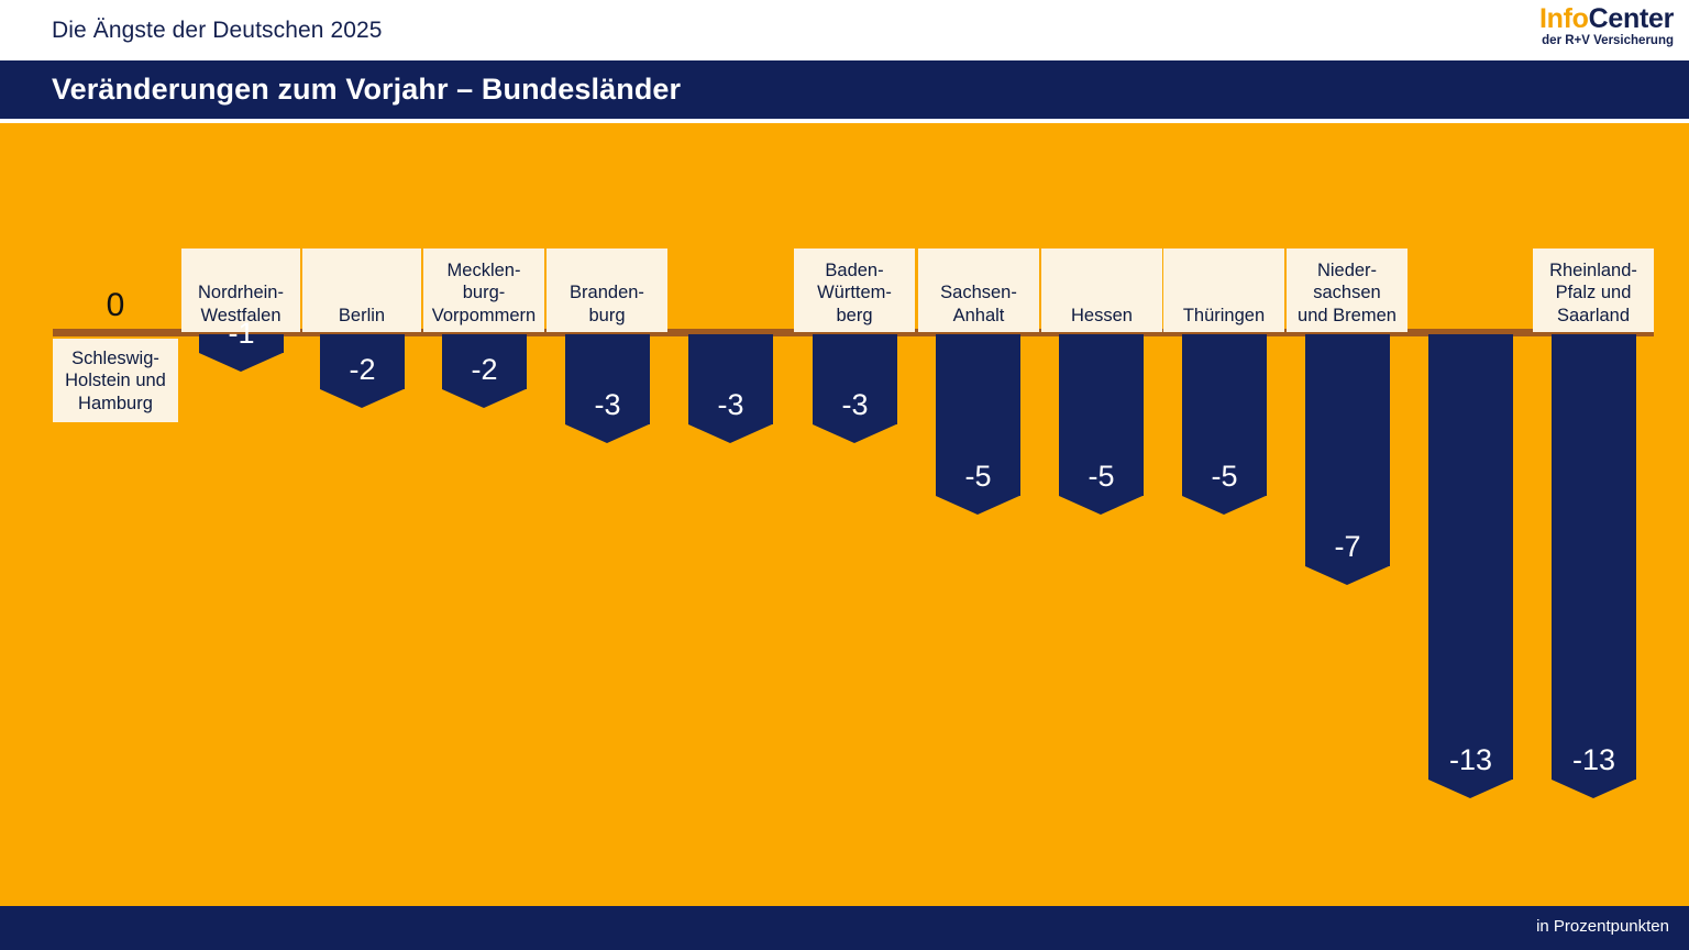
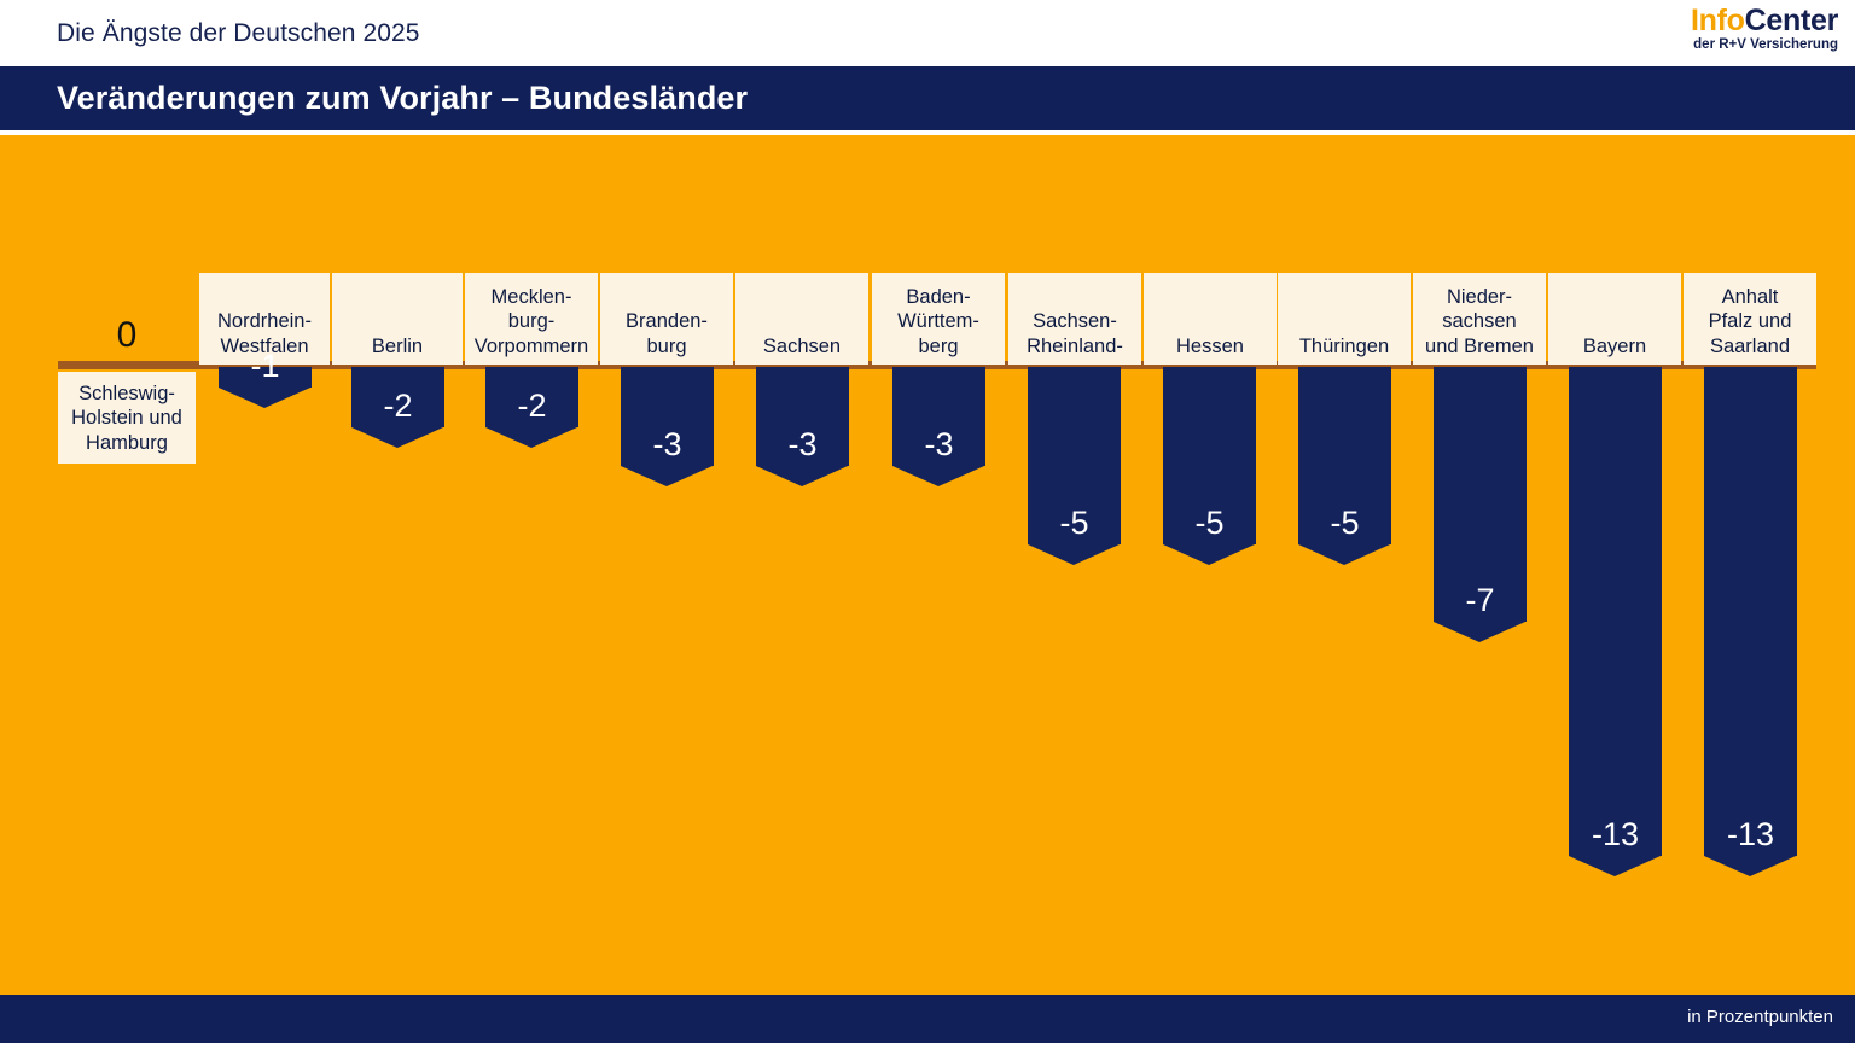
  Die Ängste der Deutschen 2025
  InfoCenter
  der R+V Versicherung
  Veränderungen zum Vorjahr – Bundesländer
  0
  Schleswig-
  Holstein und
  Hamburg
  Nordrhein-
  Westfalen
  -1
  Berlin
  -2
  Mecklen-
  burg-
  Vorpommern
  -2
  Branden-
  burg
  -3
+ Sachsen
  -3
  Baden-
  Württem-
  berg
  -3
  Sachsen-
- Anhalt
+ Rheinland-
  -5
  Hessen
  -5
  Thüringen
  -5
  Nieder-
  sachsen
  und Bremen
  -7
+ Bayern
  -13
- Rheinland-
+ Anhalt
  Pfalz und
  Saarland
  -13
  in Prozentpunkten
